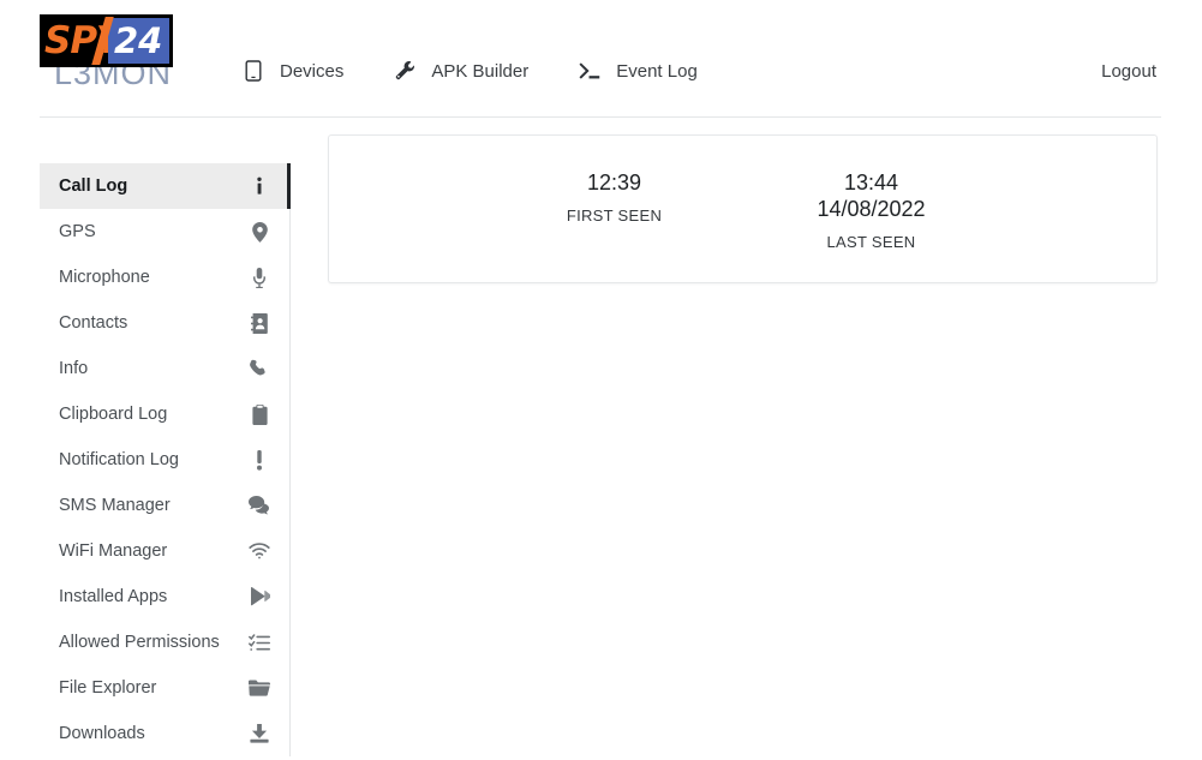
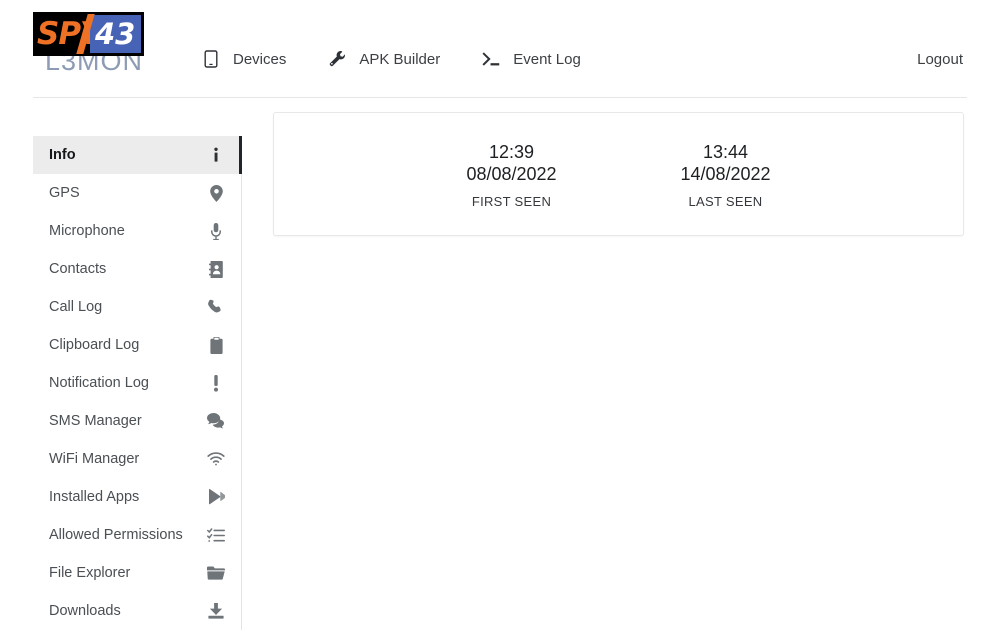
  L3MON
- 24
+ 43
  Devices
  APK Builder
  Event Log
  Logout
- Call Log
+ Info
  GPS
  Microphone
  Contacts
- Info
+ Call Log
  Clipboard Log
  Notification Log
  SMS Manager
  WiFi Manager
  Installed Apps
  Allowed Permissions
  File Explorer
  Downloads
  12:39
+ 08/08/2022
  FIRST SEEN
  13:44
  14/08/2022
  LAST SEEN
